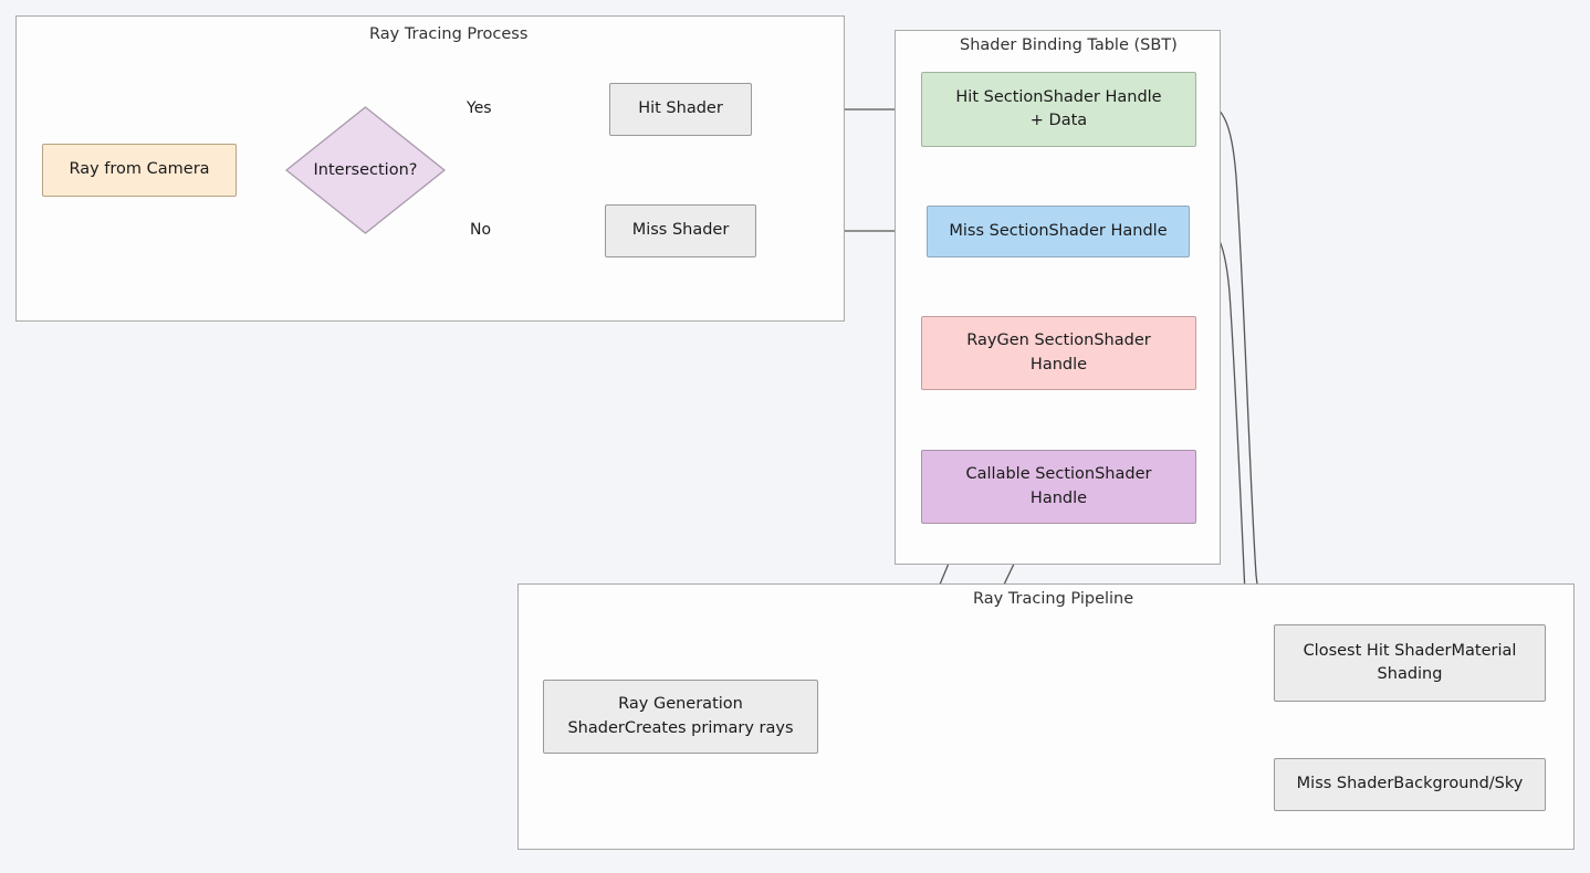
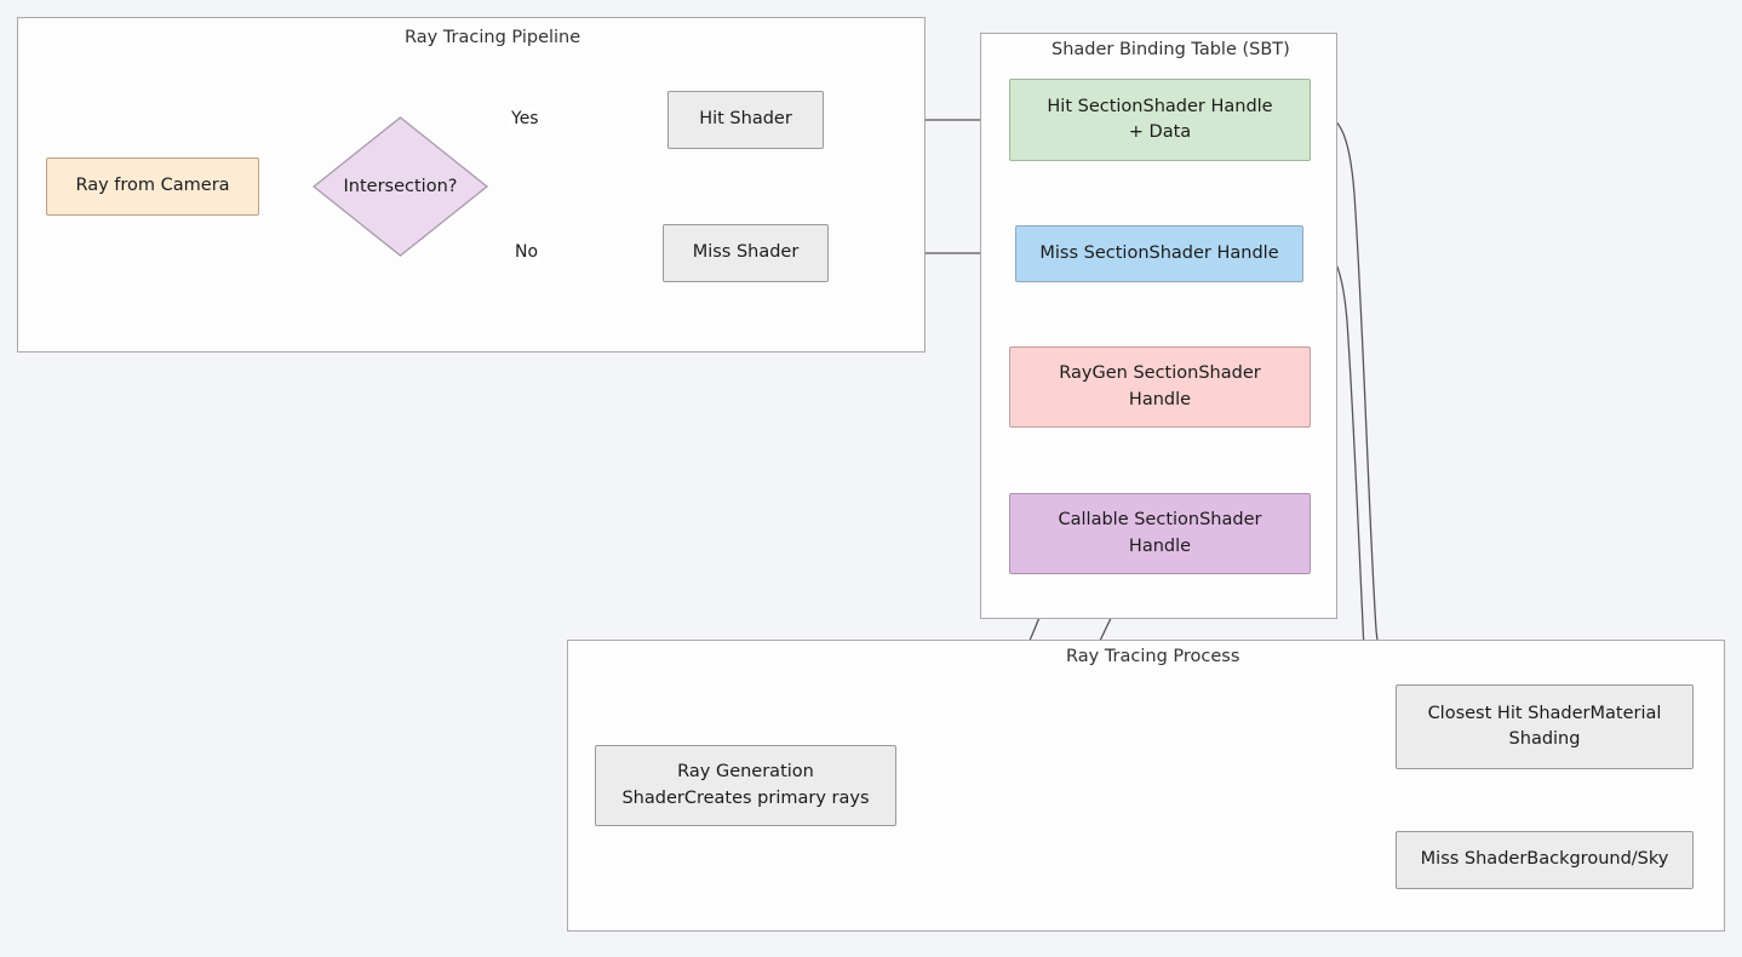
- Ray Tracing Process
+ Ray Tracing Pipeline
  Shader Binding Table (SBT)
- Ray Tracing Pipeline
+ Ray Tracing Process
  Ray from Camera
  Intersection?
  Hit Shader
  Miss Shader
  Yes
  No
  Hit SectionShader Handle
  + Data
  Miss SectionShader Handle
  RayGen SectionShader
  Handle
  Callable SectionShader
  Handle
  Ray Generation
  ShaderCreates primary rays
  Closest Hit ShaderMaterial
  Shading
  Miss ShaderBackground/Sky
